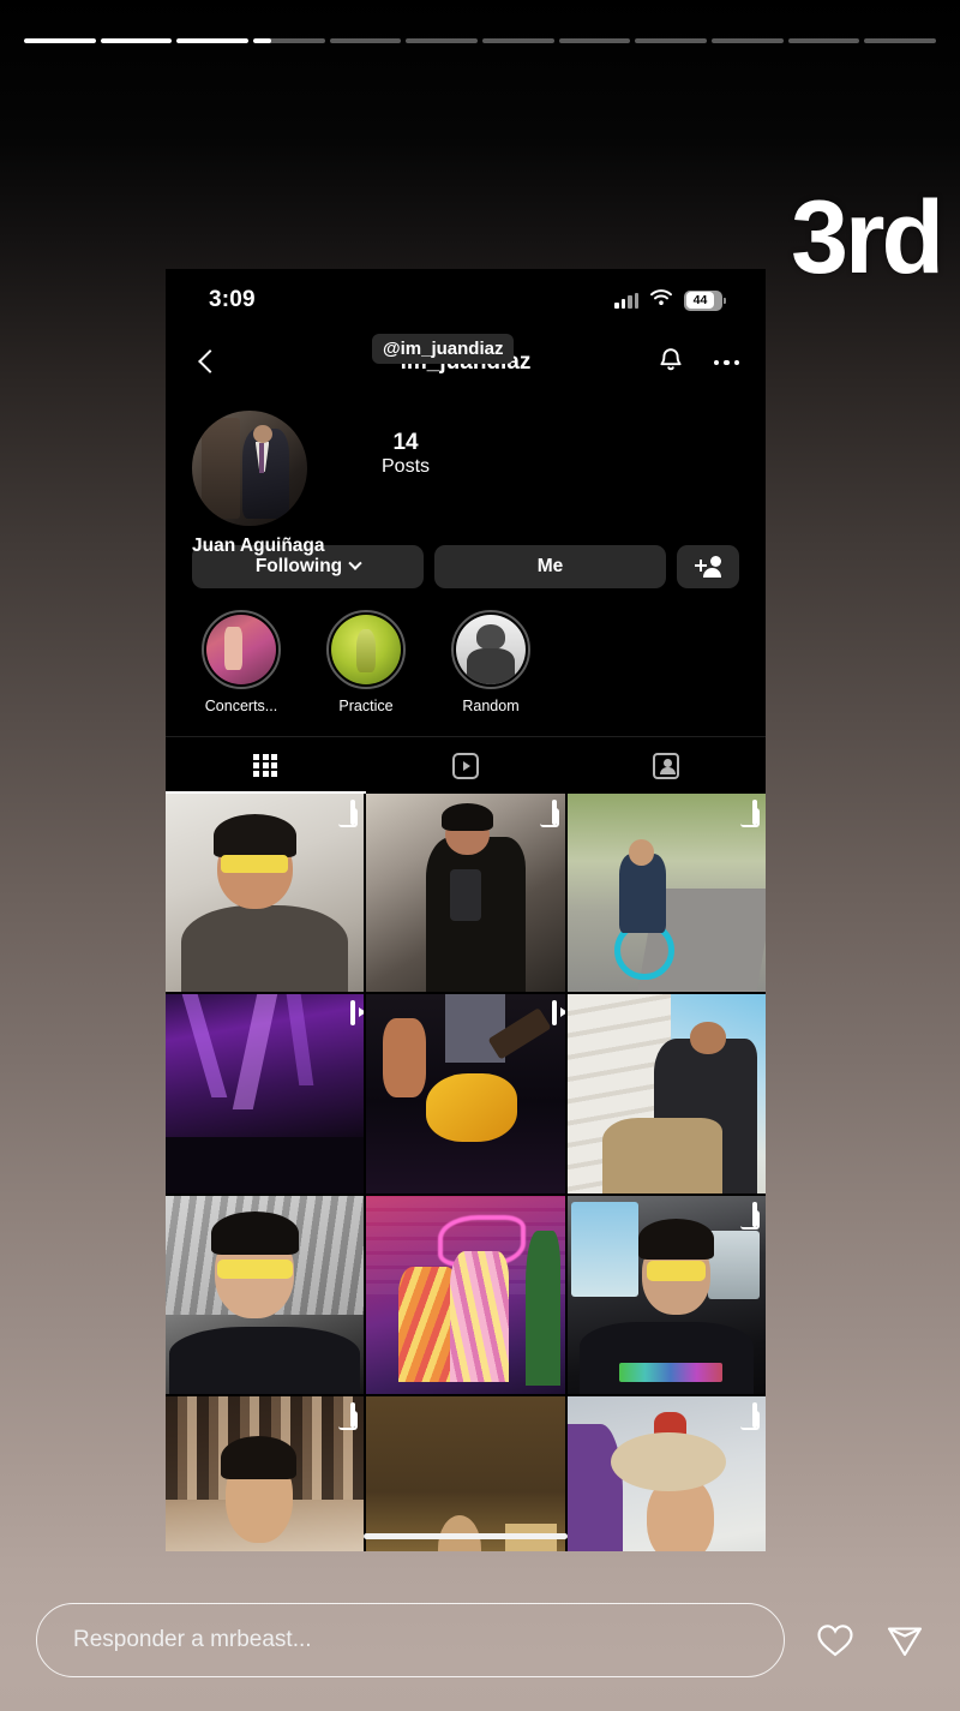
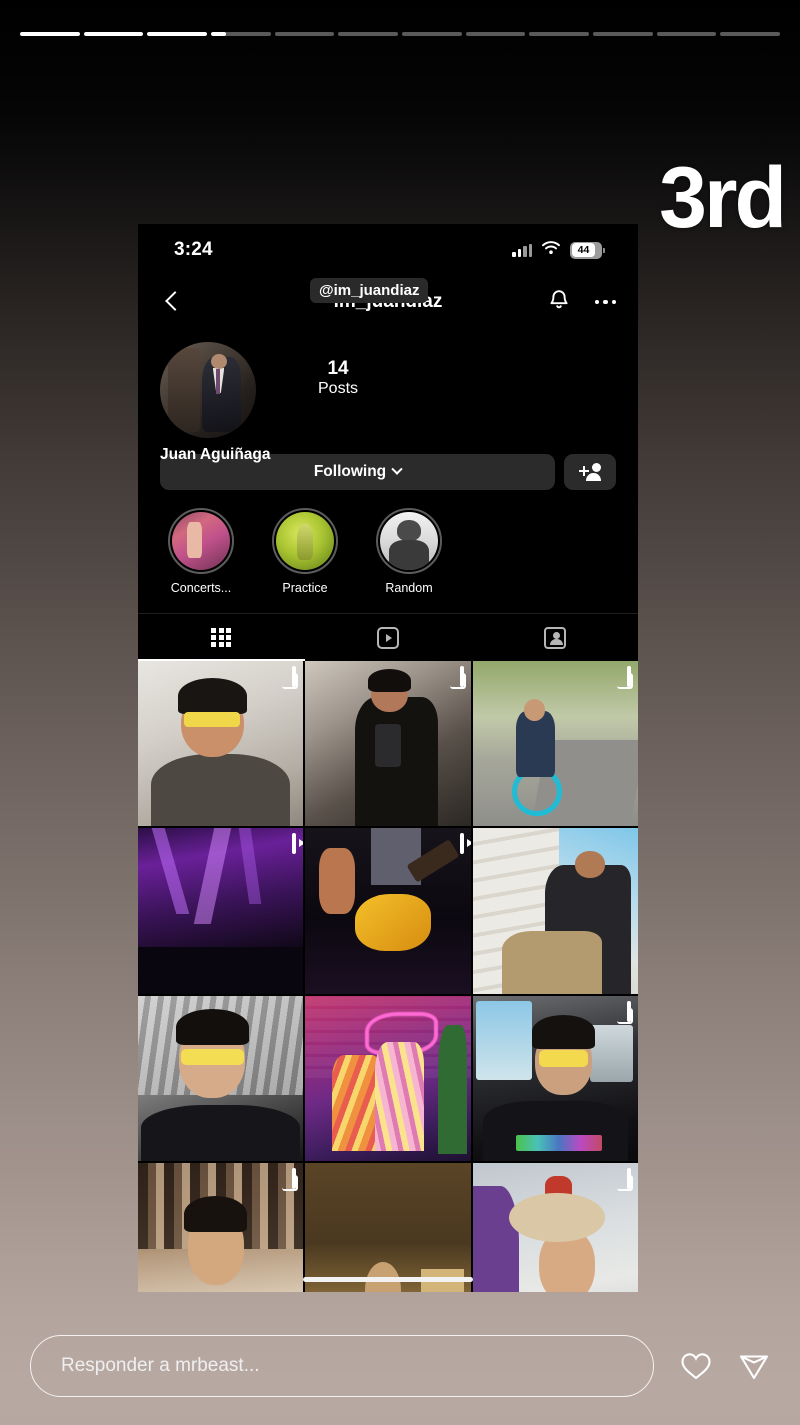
- 3:09
+ 3:24
  44
  14
  Posts
  Juan Aguiñaga
  Following
- Me
  Concerts...
  Practice
  Random
  3rd
  @im_juandiaz
  Responder a mrbeast...
